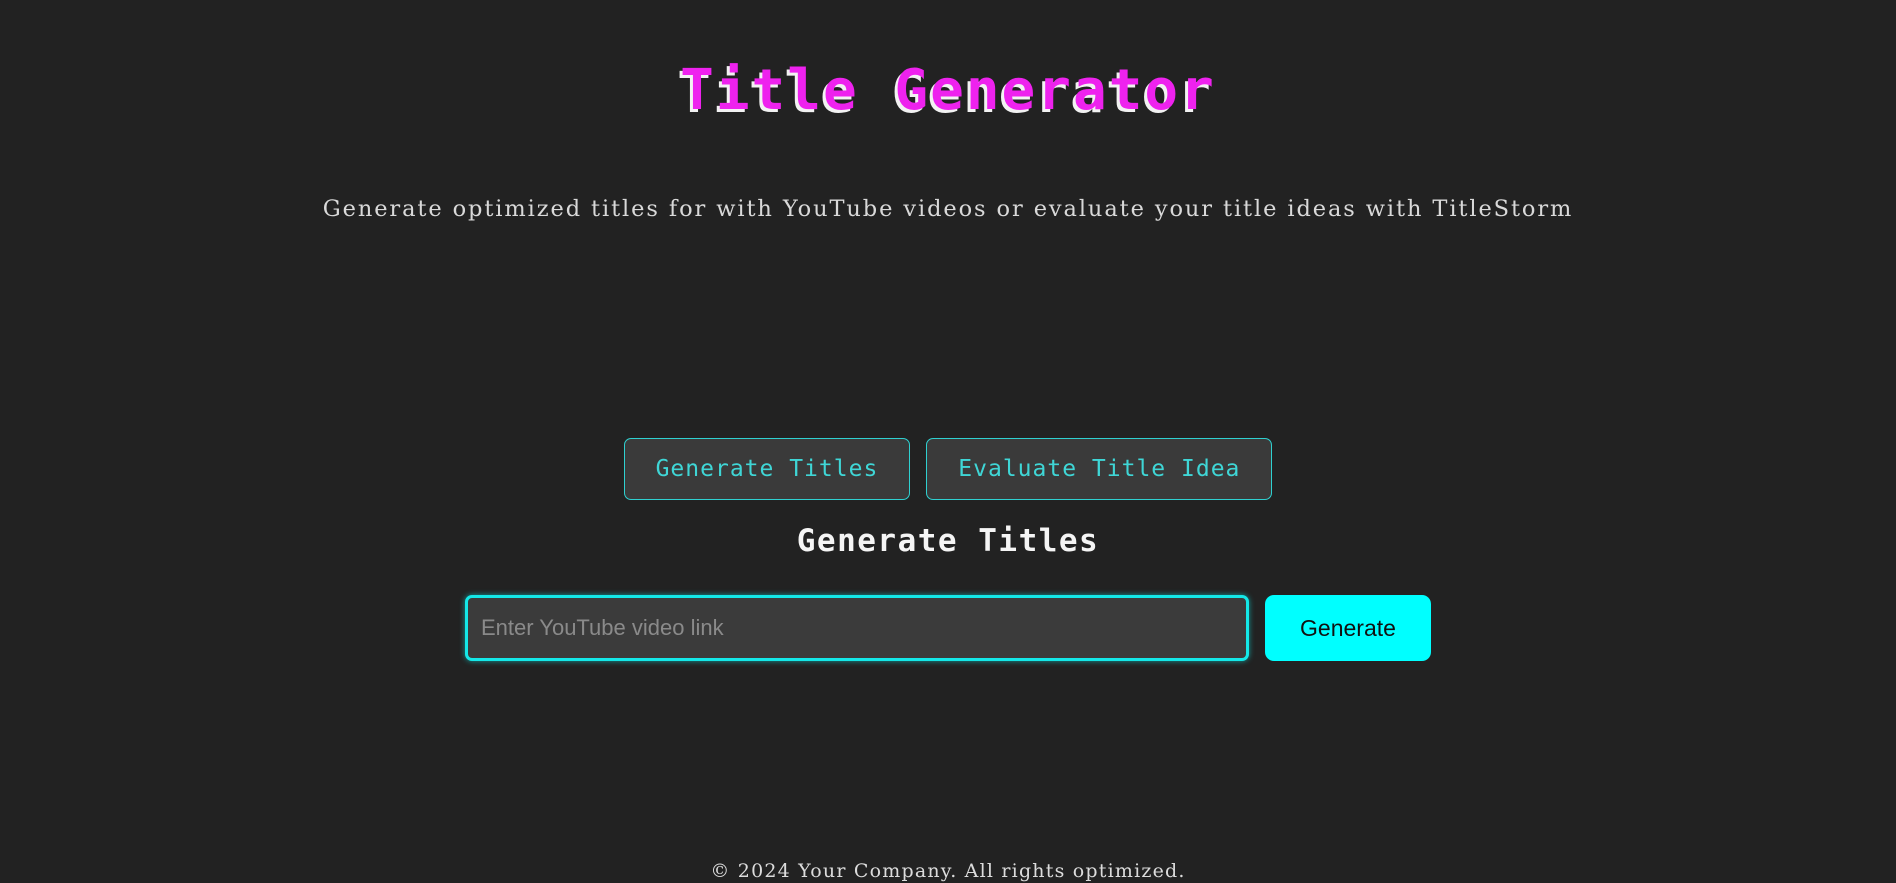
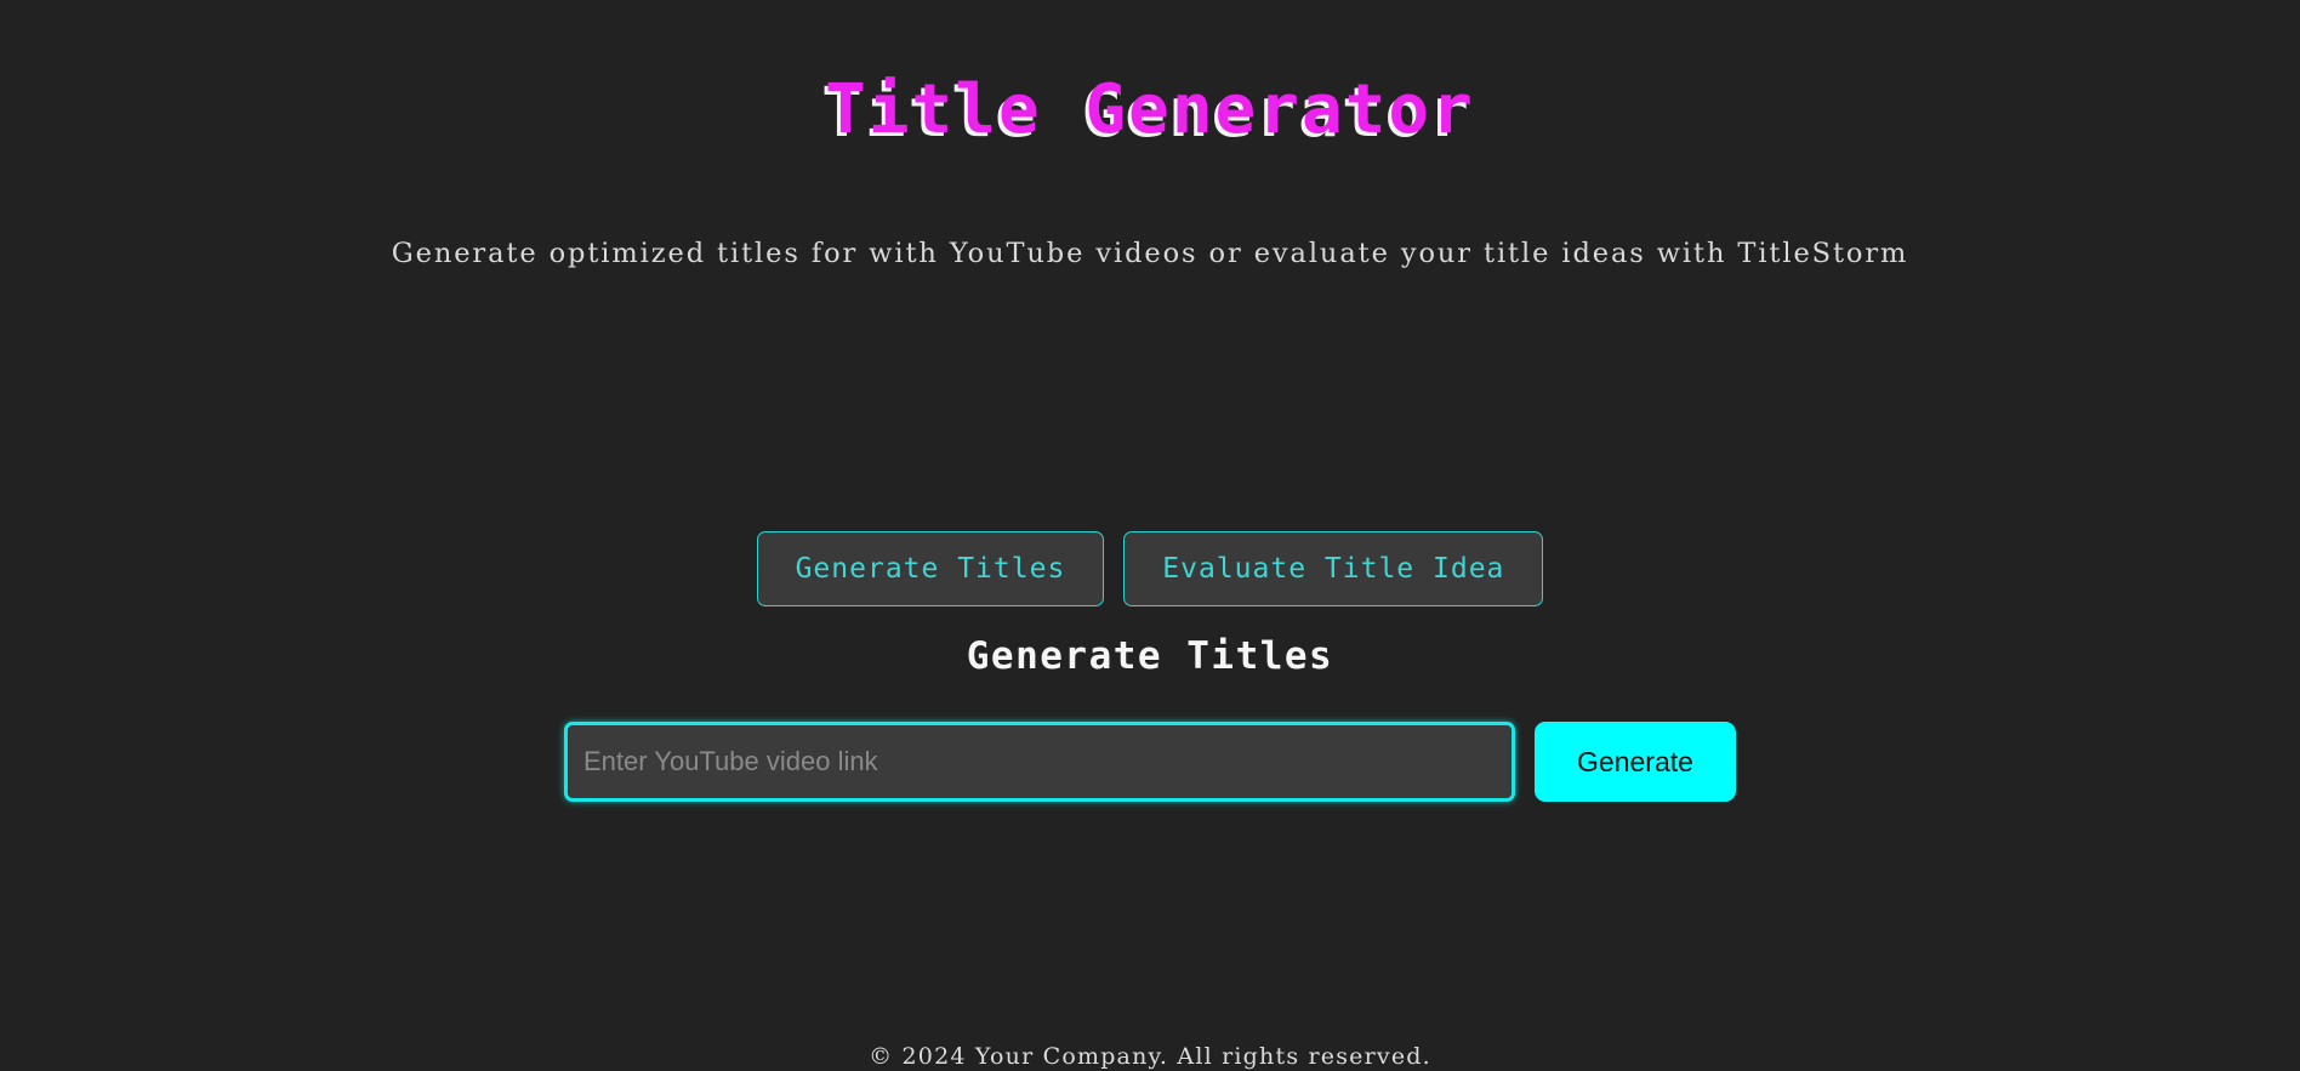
  Title Generator
  Generate optimized titles for with YouTube videos or evaluate your title ideas with TitleStorm
  Generate Titles
  Evaluate Title Idea
  Generate Titles
  Enter YouTube video link
  Generate
- © 2024 Your Company. All rights optimized.
+ © 2024 Your Company. All rights reserved.
